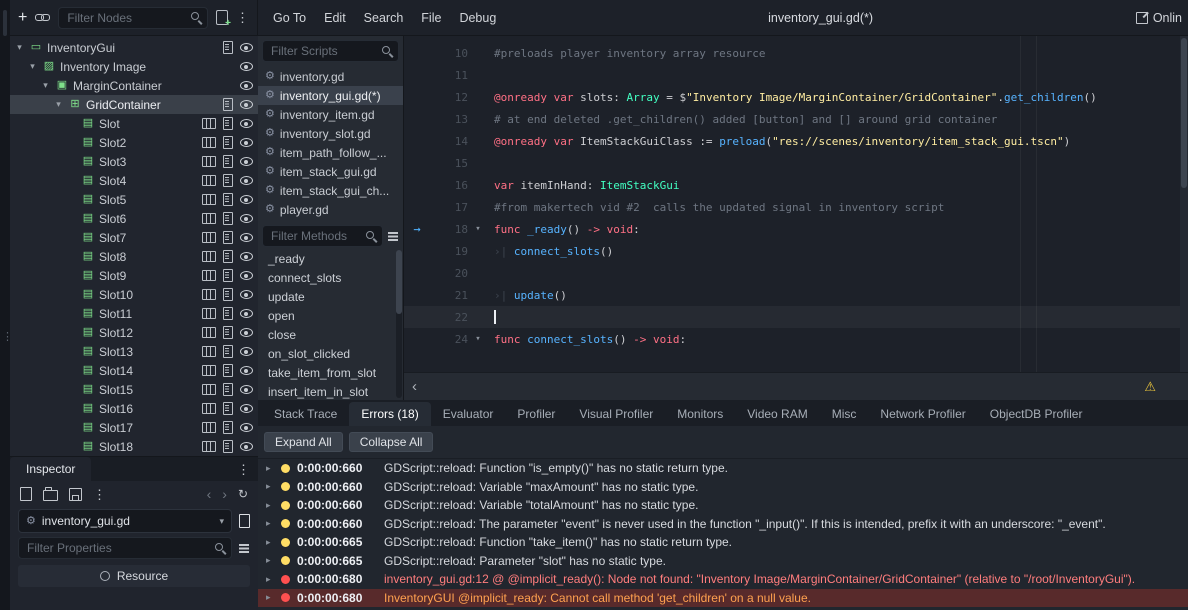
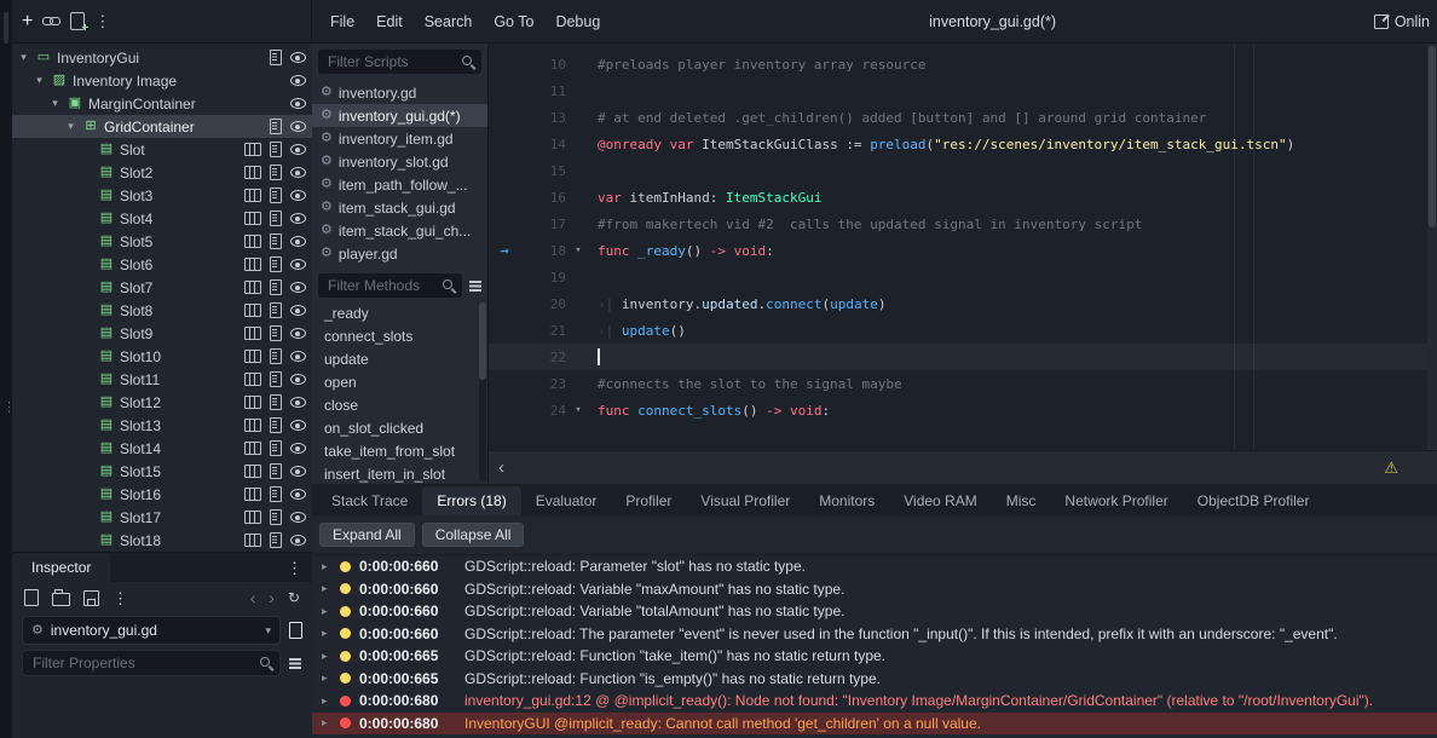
  ⋮
  +
- Filter Nodes
  +
  ⋮
- Go To
+ File
  Edit
  Search
- File
+ Go To
  Debug
  inventory_gui.gd(*)
  Onlin
  ▾
  ▭
  InventoryGui
  ▾
  ▨
  Inventory Image
  ▾
  ▣
  MarginContainer
  ▾
  ⊞
  GridContainer
  ▤
  Slot
  ▤
  Slot2
  ▤
  Slot3
  ▤
  Slot4
  ▤
  Slot5
  ▤
  Slot6
  ▤
  Slot7
  ▤
  Slot8
  ▤
  Slot9
  ▤
  Slot10
  ▤
  Slot11
  ▤
  Slot12
  ▤
  Slot13
  ▤
  Slot14
  ▤
  Slot15
  ▤
  Slot16
  ▤
  Slot17
  ▤
  Slot18
  Inspector
  ⋮
  ⋮
  ‹
  ›
  ↻
  ⚙
  inventory_gui.gd
  ▾
  Filter Properties
- Resource
  Filter Scripts
  ⚙
  inventory.gd
  ⚙
  inventory_gui.gd(*)
  ⚙
  inventory_item.gd
  ⚙
  inventory_slot.gd
  ⚙
  item_path_follow_...
  ⚙
  item_stack_gui.gd
  ⚙
  item_stack_gui_ch...
  ⚙
  player.gd
  Filter Methods
  _ready
  connect_slots
  update
  open
  close
  on_slot_clicked
  take_item_from_slot
  insert_item_in_slot
  10
  #preloads player inventory array resource
  11
- 12
- @onready var slots: Array = $"Inventory Image/MarginContainer/GridContainer".get_children()
  13
  # at end deleted .get_children() added [button] and [] around grid container
  14
  @onready var ItemStackGuiClass := preload("res://scenes/inventory/item_stack_gui.tscn")
  15
  16
  var itemInHand: ItemStackGui
  17
  #from makertech vid #2 calls the updated signal in inventory script
  →
  18
  ▾
  func _ready() -> void:
  19
- ›| connect_slots()
  20
+ ›| inventory.updated.connect(update)
  21
  ›| update()
  22
+ 23
+ #connects the slot to the signal maybe
  24
  ▾
  func connect_slots() -> void:
  ‹
  ⚠
  Stack Trace
  Errors (18)
  Evaluator
  Profiler
  Visual Profiler
  Monitors
  Video RAM
  Misc
  Network Profiler
  ObjectDB Profiler
  Expand All
  Collapse All
  ▸
  0:00:00:660
- GDScript::reload: Function "is_empty()" has no static return type.
+ GDScript::reload: Parameter "slot" has no static type.
  ▸
  0:00:00:660
  GDScript::reload: Variable "maxAmount" has no static type.
  ▸
  0:00:00:660
  GDScript::reload: Variable "totalAmount" has no static type.
  ▸
  0:00:00:660
  GDScript::reload: The parameter "event" is never used in the function "_input()". If this is intended, prefix it with an underscore: "_event".
  ▸
  0:00:00:665
  GDScript::reload: Function "take_item()" has no static return type.
  ▸
  0:00:00:665
- GDScript::reload: Parameter "slot" has no static type.
+ GDScript::reload: Function "is_empty()" has no static return type.
  ▸
  0:00:00:680
  inventory_gui.gd:12 @ @implicit_ready(): Node not found: "Inventory Image/MarginContainer/GridContainer" (relative to "/root/InventoryGui").
  ▸
  0:00:00:680
  InventoryGUI @implicit_ready: Cannot call method 'get_children' on a null value.
